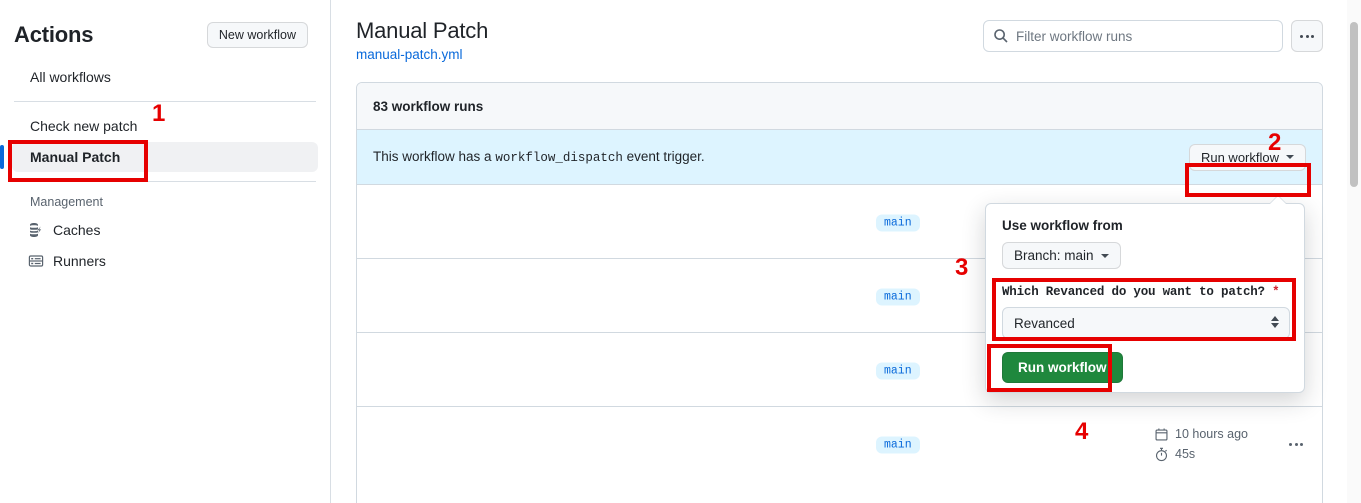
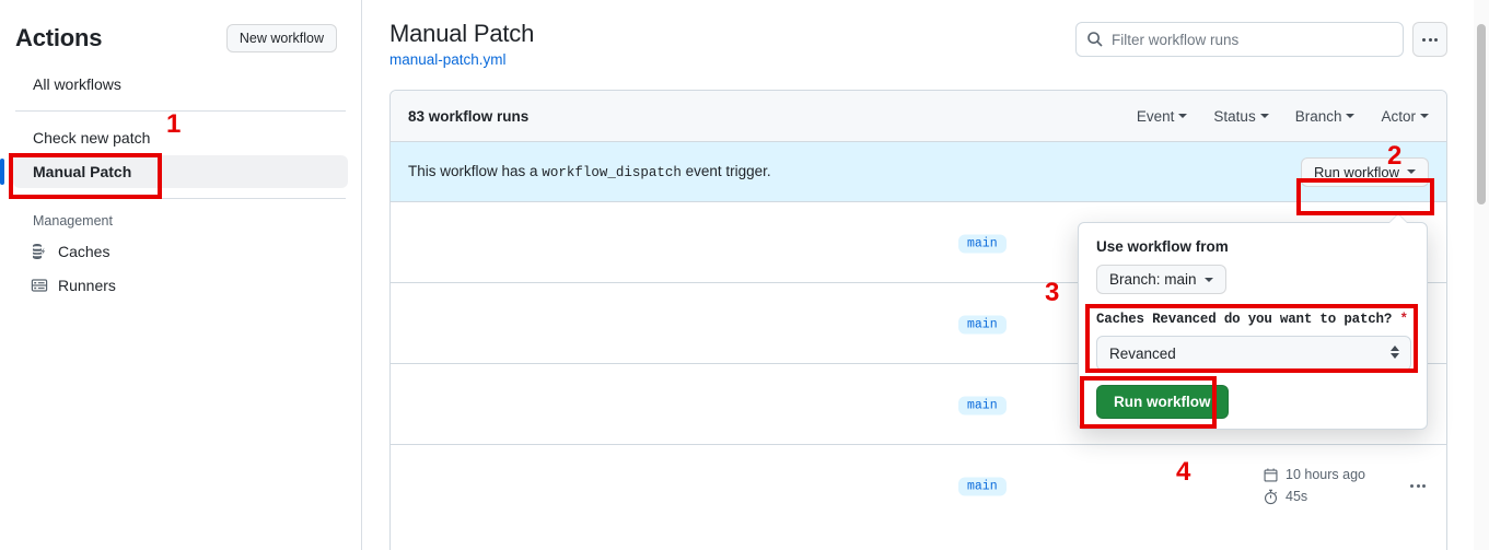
  Actions
  New workflow
  All workflows
  Check new patch
  Manual Patch
  Management
  Caches
  Runners
  Manual Patch
  manual-patch.yml
  Filter workflow runs
  83 workflow runs
+ Event
+ Status
+ Branch
+ Actor
  This workflow has a workflow_dispatch event trigger.
  Run workflow
  main
  main
  main
  main
  10 hours ago
  45s
  Use workflow from
  Branch: main
- Which Revanced do you want to patch? *
+ Caches Revanced do you want to patch? *
  Revanced
  Run workflow
  1
  2
  3
  4
